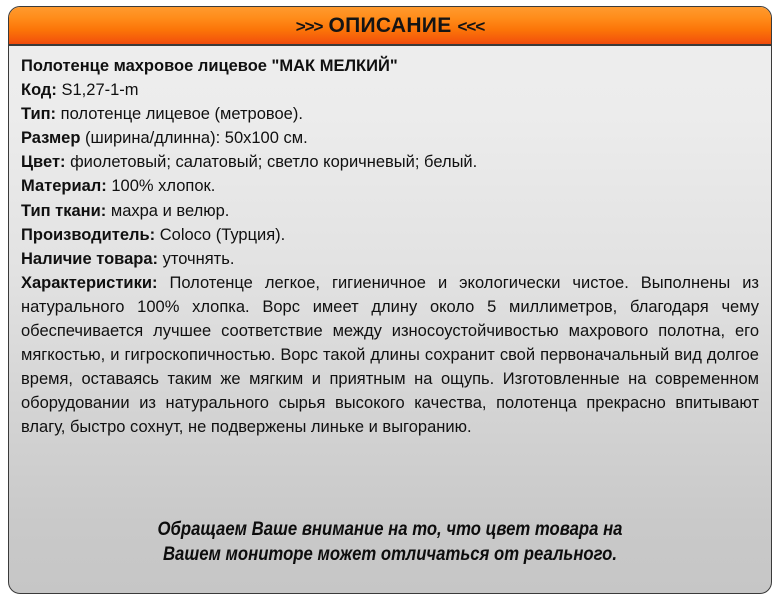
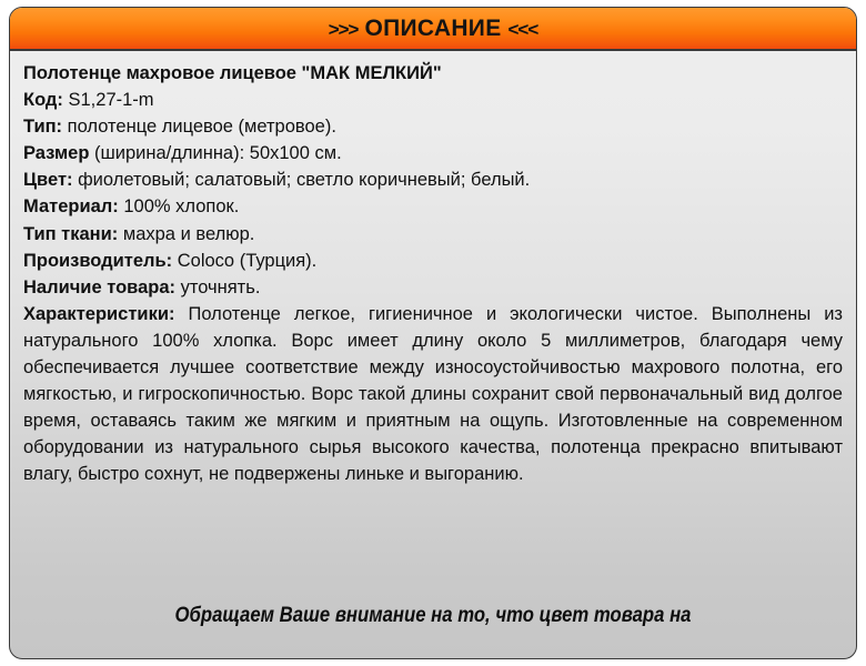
  >>>
  ОПИСАНИЕ
  <<<
  Полотенце махровое лицевое "МАК МЕЛКИЙ"
  Код: S1,27-1-m
  Тип: полотенце лицевое (метровое).
  Размер (ширина/длинна): 50х100 см.
  Цвет: фиолетовый; салатовый; светло коричневый; белый.
  Материал: 100% хлопок.
  Тип ткани: махра и велюр.
  Производитель: Coloco (Турция).
  Наличие товара: уточнять.
  Характеристики: Полотенце легкое, гигиеничное и экологически чистое. Выполнены из натурального 100% хлопка. Ворс имеет длину около 5 миллиметров, благодаря чему обеспечивается лучшее соответствие между износоустойчивостью махрового полотна, его мягкостью, и гигроскопичностью. Ворс такой длины сохранит свой первоначальный вид долгое время, оставаясь таким же мягким и приятным на ощупь. Изготовленные на современном оборудовании из натурального сырья высокого качества, полотенца прекрасно впитывают влагу, быстро сохнут, не подвержены линьке и выгоранию.
  Обращаем Ваше внимание на то, что цвет товара на
- Вашем мониторе может отличаться от реального.
